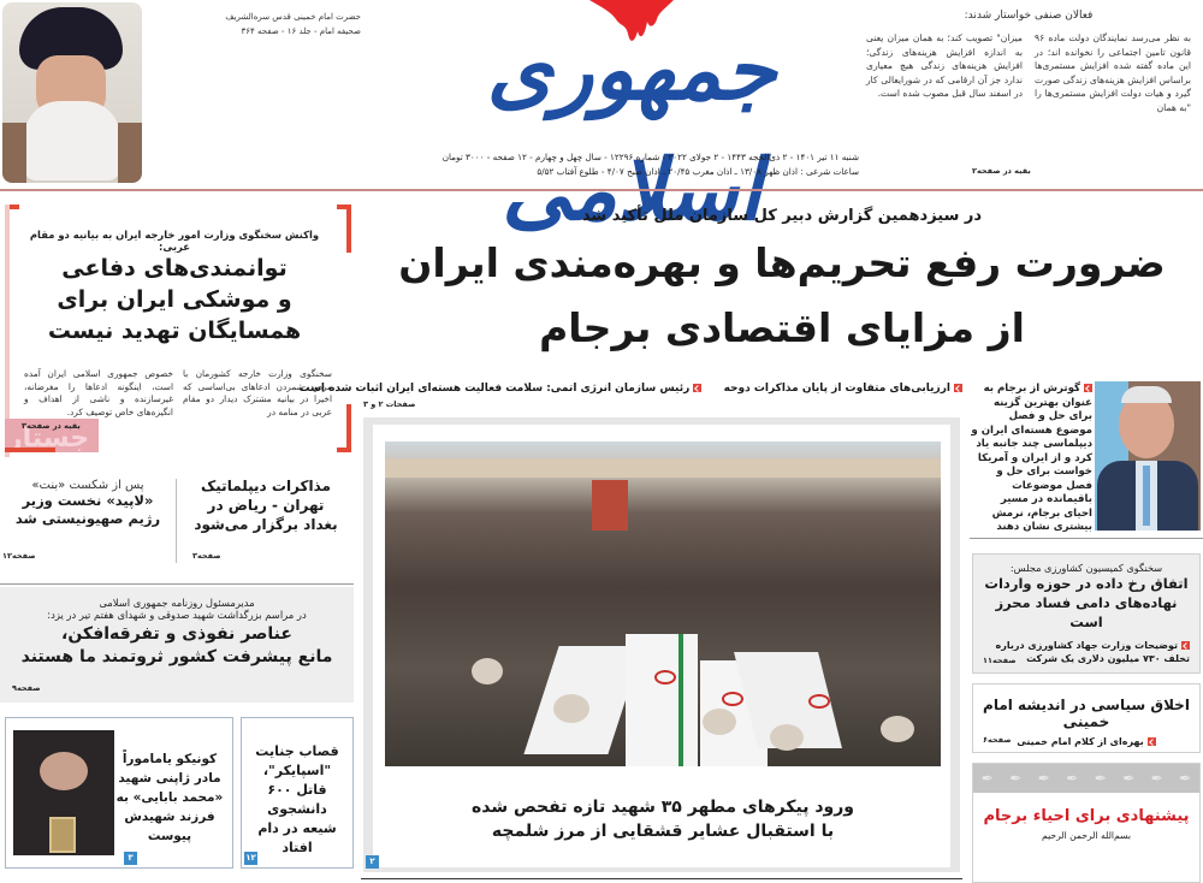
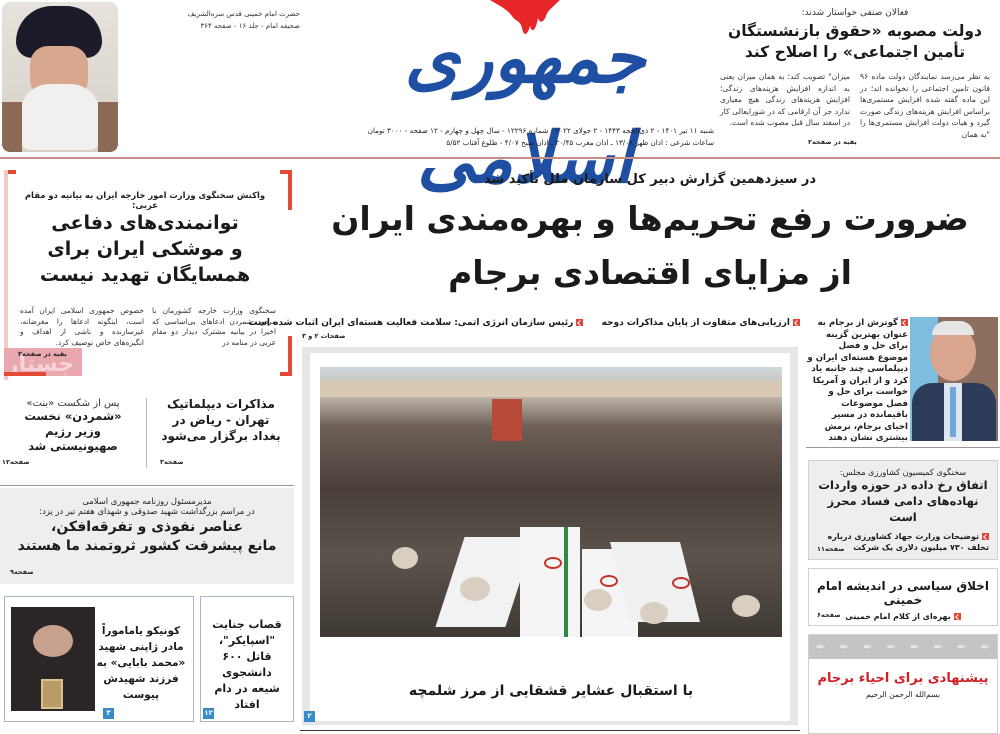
  شنبه ۱۱ تیر ۱۴۰۱ - ۲ ذی‌الحجه ۱۴۴۳ - ۲ جولای ۲۰۲۲ - شماره ۱۲۲۹۶ - سال چهل و چهارم - ۱۲ صفحه - ۳۰۰۰ تومان
  ساعات شرعی : اذان ظهر ۱۳/۰۸ ـ اذان مغرب ۲۰/۴۵ ـ اذان صبح ۴/۰۷ - طلوع آفتاب ۵/۵۲
  حضرت امام خمینی قدس سره‌الشریف
  صحیفه امام - جلد ۱۶ - صفحه ۳۶۴
  فعالان صنفی خواستار شدند:
+ دولت مصوبه «حقوق بازنشستگان تأمین اجتماعی» را اصلاح کند
  به نظر می‌رسد نمایندگان دولت ماده ۹۶ قانون تامین اجتماعی را نخوانده اند؛ در این ماده گفته شده افزایش مستمری‌ها براساس افزایش هزینه‌های زندگی صورت گیرد و هیات دولت افزایش مستمری‌ها را "به همان
  میزان" تصویب کند؛ به همان میزان یعنی به اندازه افزایش هزینه‌های زندگی؛ افزایش هزینه‌های زندگی هیچ معیاری ندارد جز آن ارقامی که در شورایعالی کار در اسفند سال قبل مصوب شده است.
  بقیه در صفحه۲
  واکنش سخنگوی وزارت امور خارجه ایران به بیانیه دو مقام عربی:
  توانمندی‌های دفاعی
  و موشکی ایران برای
  همسایگان تهدید نیست
  سخنگوی وزارت خارجه کشورمان با مردود شمردن ادعاهای بی‌اساسی که اخیرا در بیانیه مشترک دیدار دو مقام عربی در منامه در
  خصوص جمهوری اسلامی ایران آمده است، اینگونه ادعاها را مغرضانه، غیرسازنده و ناشی از اهداف و انگیزه‌های خاص توصیف کرد.
  جستار
  بقیه در صفحه۳
  مذاکرات دیپلماتیک تهران - ریاض در بغداد برگزار می‌شود
  صفحه۳
  پس از شکست «بنت»
- «لاپید» نخست وزیر رژیم صهیونیستی شد
+ «شمردن» نخست وزیر رژیم صهیونیستی شد
  صفحه۱۲
  مدیرمسئول روزنامه جمهوری اسلامی
  در مراسم بزرگداشت شهید صدوقی و شهدای هفتم تیر در یزد:
  عناصر نفوذی و تفرقه‌افکن،
  مانع پیشرفت کشور ثروتمند ما هستند
  صفحه۹
  قصاب جنایت "اسپایکر"، قاتل ۶۰۰ دانشجوی شیعه در دام افتاد
  ۱۲
  کونیکو یاماموراً مادر ژاپنی شهید «محمد بابایی» به فرزند شهیدش پیوست
  ۳
  در سیزدهمین گزارش دبیر کل سازمان ملل تأکید شد
  ضرورت رفع تحریم‌ها و بهرهمندی ایران
  از مزایای اقتصادی برجام
  ارزیابی‌های متفاوت از پایان مذاکرات دوحه رئیس سازمان انرژی اتمی: سلامت فعالیت هسته‌ای ایران اثبات شده است
  صفحات ۲ و ۳
  گوترش از برجام به عنوان بهترین گزینه برای حل و فصل موضوع هسته‌ای ایران و دیپلماسی چند جانبه یاد کرد و از ایران و آمریکا خواست برای حل و فصل موضوعات باقیمانده در مسیر احیای برجام، نرمش بیشتری نشان دهند
- ورود پیکرهای مطهر ۳۵ شهید تازه تفحص شده
  با استقبال عشایر قشقایی از مرز شلمچه
  ۲
  سخنگوی کمیسیون کشاورزی مجلس:
  اتفاق رخ داده در حوزه واردات نهاده‌های دامی فساد محرز است
  توضیحات وزارت جهاد کشاورزی درباره تخلف ۷۳۰ میلیون دلاری یک شرکت
  صفحه۱۱
  اخلاق سیاسی در اندیشه امام خمینی
  بهرهای از کلام امام خمینی
  صفحه۶
  ✒
  ✒
  ✒
  ✒
  ✒
  ✒
  ✒
  ✒
  پیشنهادی برای احیاء برجام
  بسم‌الله الرحمن الرحیم
